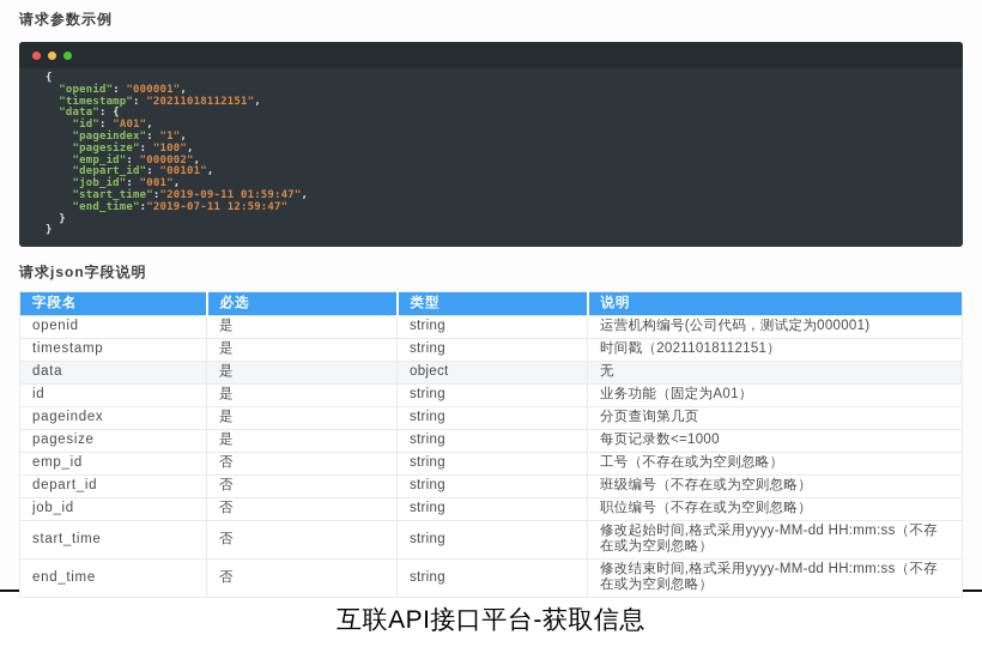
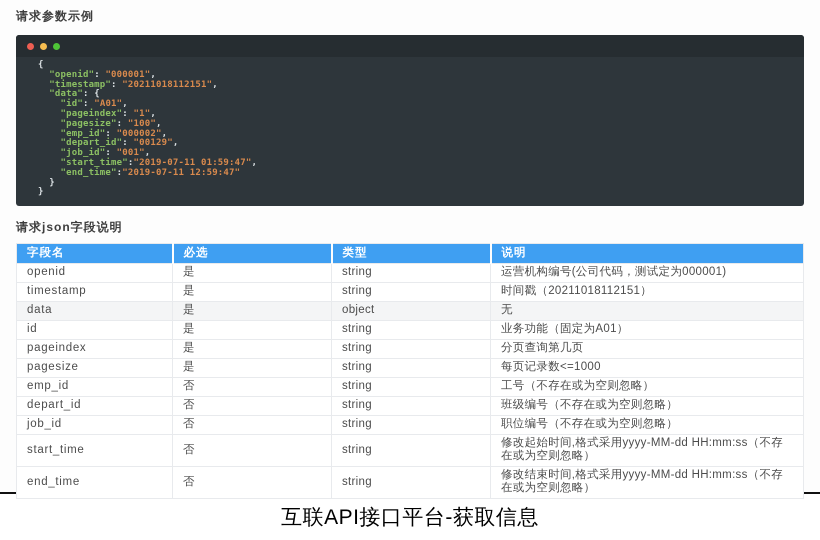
  请求参数示例
  {
  "openid": "000001",
  "timestamp": "20211018112151",
  "data": {
  "id": "A01",
  "pageindex": "1",
  "pagesize": "100",
  "emp_id": "000002",
- "depart_id": "00101",
+ "depart_id": "00129",
  "job_id": "001",
- "start_time":"2019-09-11 01:59:47",
+ "start_time":"2019-07-11 01:59:47",
  "end_time":"2019-07-11 12:59:47"
  }
  }
  请求json字段说明
  字段名	必选	类型	说明
  openid	是	string	运营机构编号(公司代码，测试定为000001)
  timestamp	是	string	时间戳（20211018112151）
  data	是	object	无
  id	是	string	业务功能（固定为A01）
  pageindex	是	string	分页查询第几页
  pagesize	是	string	每页记录数<=1000
  emp_id	否	string	工号（不存在或为空则忽略）
  depart_id	否	string	班级编号（不存在或为空则忽略）
  job_id	否	string	职位编号（不存在或为空则忽略）
  start_time	否	string	修改起始时间,格式采用yyyy-MM-dd HH:mm:ss（不存在或为空则忽略）
  end_time	否	string	修改结束时间,格式采用yyyy-MM-dd HH:mm:ss（不存在或为空则忽略）
  互联API接口平台-获取信息
